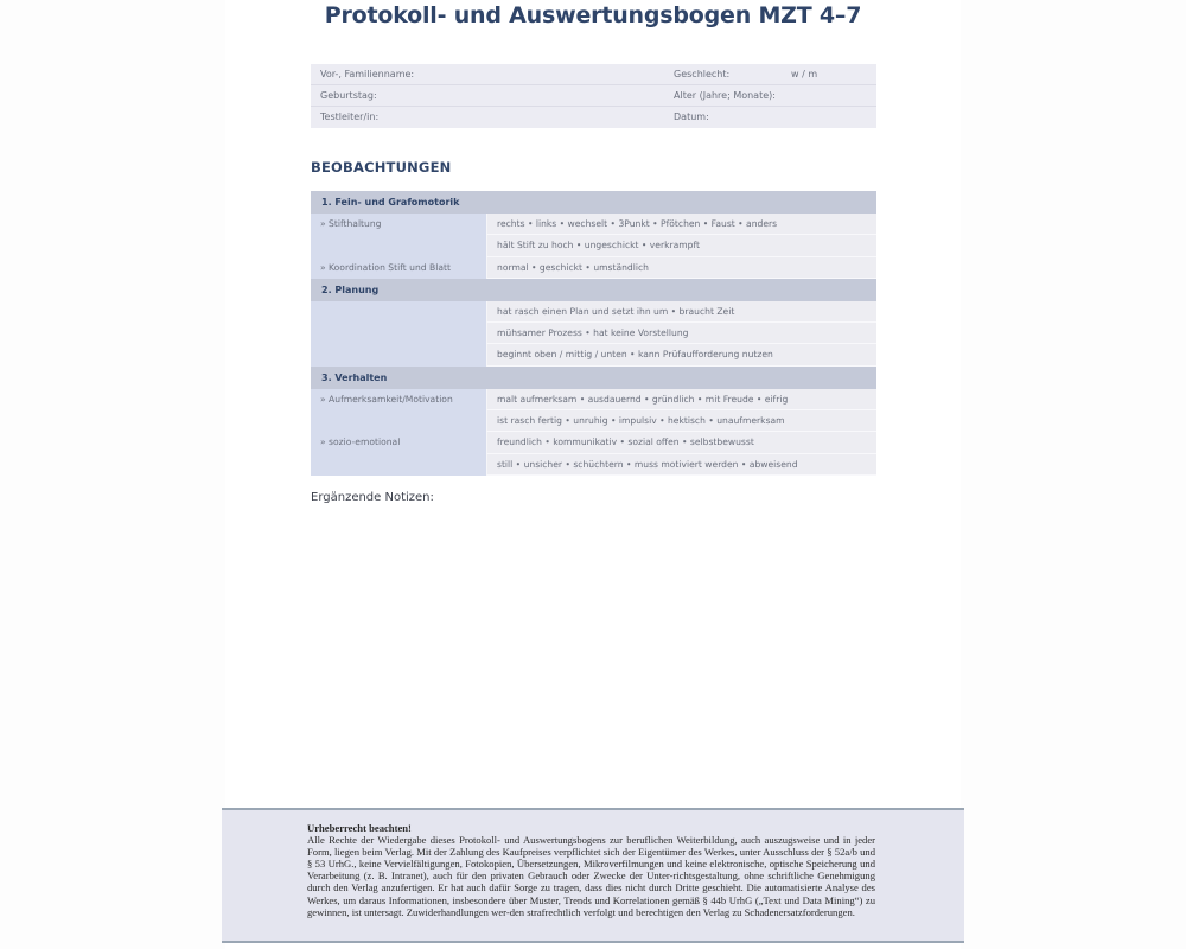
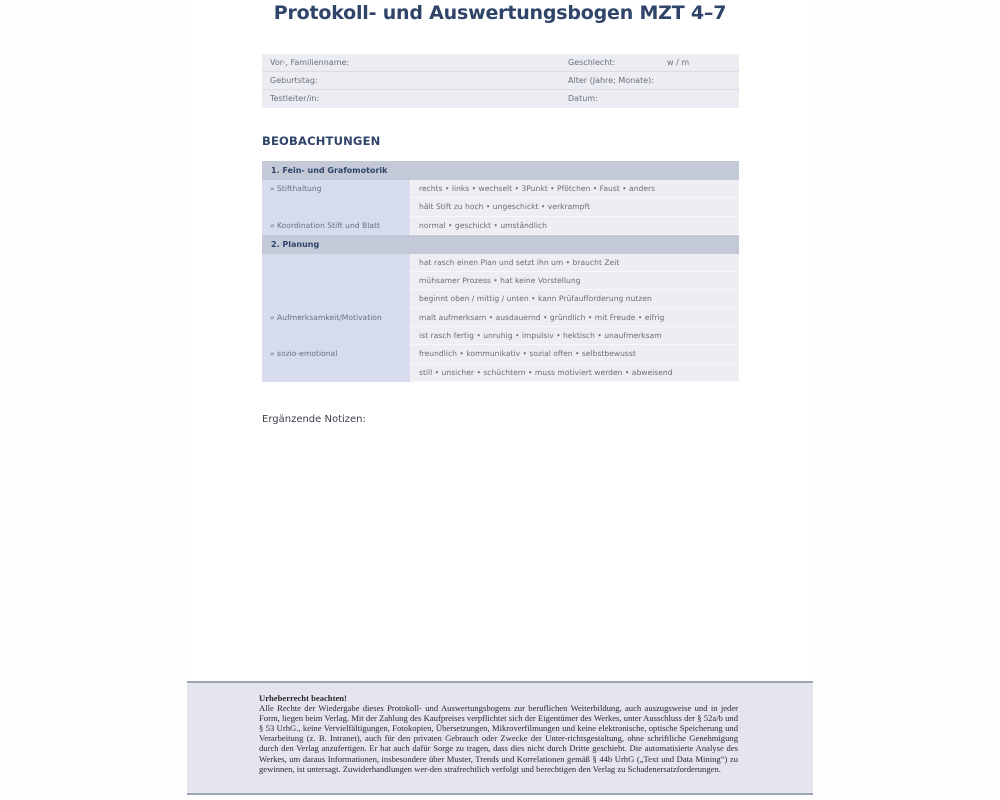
  Protokoll- und Auswertungsbogen MZT 4–7
  Vor-, Familienname:
  Geschlecht:
  w / m
  Geburtstag:
  Alter (Jahre; Monate):
  Testleiter/in:
  Datum:
  BEOBACHTUNGEN
  1. Fein- und Grafomotorik
  » Stifthaltung
  » Koordination Stift und Blatt
  rechts • links • wechselt • 3Punkt • Pfötchen • Faust • anders
  hält Stift zu hoch • ungeschickt • verkrampft
  normal • geschickt • umständlich
  2. Planung
  hat rasch einen Plan und setzt ihn um • braucht Zeit
  mühsamer Prozess • hat keine Vorstellung
  beginnt oben / mittig / unten • kann Prüfaufforderung nutzen
- 3. Verhalten
  » Aufmerksamkeit/Motivation
  » sozio-emotional
  malt aufmerksam • ausdauernd • gründlich • mit Freude • eifrig
  ist rasch fertig • unruhig • impulsiv • hektisch • unaufmerksam
  freundlich • kommunikativ • sozial offen • selbstbewusst
  still • unsicher • schüchtern • muss motiviert werden • abweisend
  Ergänzende Notizen:
  Urheberrecht beachten!
  Alle Rechte der Wiedergabe dieses Protokoll- und Auswertungsbogens zur beruflichen Weiterbildung, auch auszugsweise und in jeder Form, liegen beim Verlag. Mit der Zahlung des Kaufpreises verpflichtet sich der Eigentümer des Werkes, unter Ausschluss der § 52a/b und § 53 UrhG., keine Vervielfältigungen, Fotokopien, Übersetzungen, Mikroverfilmungen und keine elektronische, optische Speicherung und Verarbeitung (z. B. Intranet), auch für den privaten Gebrauch oder Zwecke der Unter-richtsgestaltung, ohne schriftliche Genehmigung durch den Verlag anzufertigen. Er hat auch dafür Sorge zu tragen, dass dies nicht durch Dritte geschieht. Die automatisierte Analyse des Werkes, um daraus Informationen, insbesondere über Muster, Trends und Korrelationen gemäß § 44b UrhG („Text und Data Mining“) zu gewinnen, ist untersagt. Zuwiderhandlungen wer-den strafrechtlich verfolgt und berechtigen den Verlag zu Schadenersatzforderungen.
